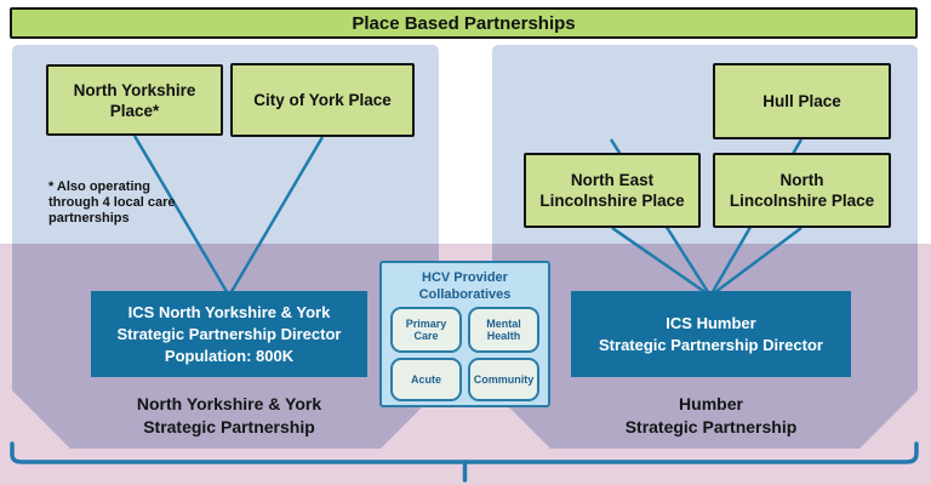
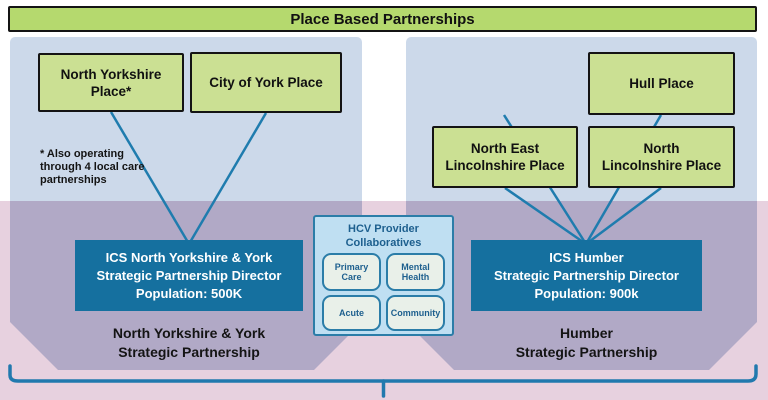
  Place Based Partnerships
  North Yorkshire
  Place*
  City of York Place
  * Also operating
  through 4 local care
  partnerships
  Hull Place
  North East
  Lincolnshire Place
  North
  Lincolnshire Place
  ICS North Yorkshire & York
  Strategic Partnership Director
- Population: 800K
+ Population: 500K
  ICS Humber
  Strategic Partnership Director
+ Population: 900k
  North Yorkshire & York
  Strategic Partnership
  Humber
  Strategic Partnership
  HCV Provider
  Collaboratives
  Primary
  Care
  Mental
  Health
  Acute
  Community
